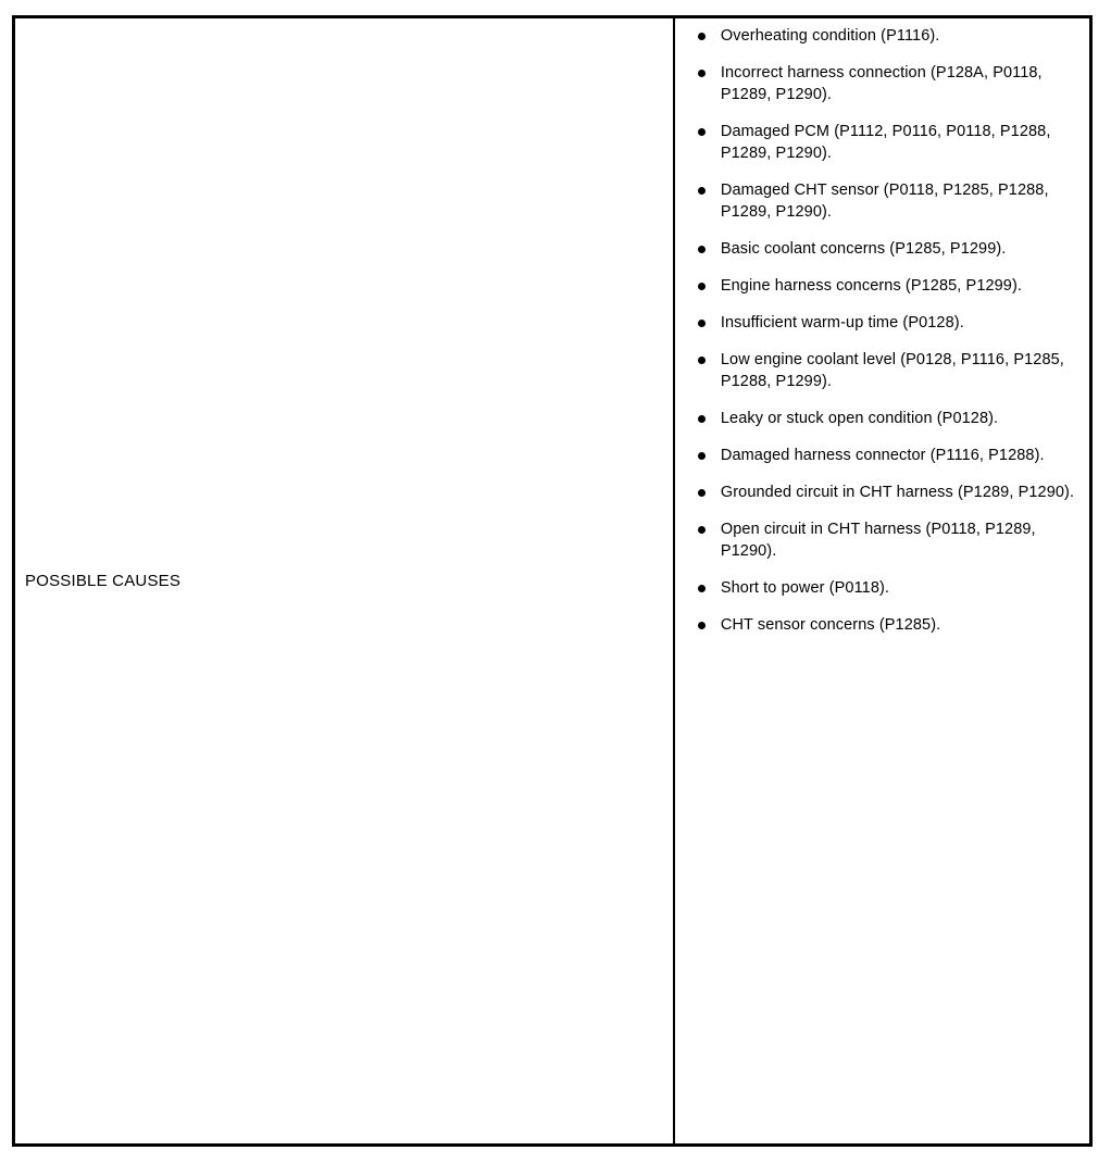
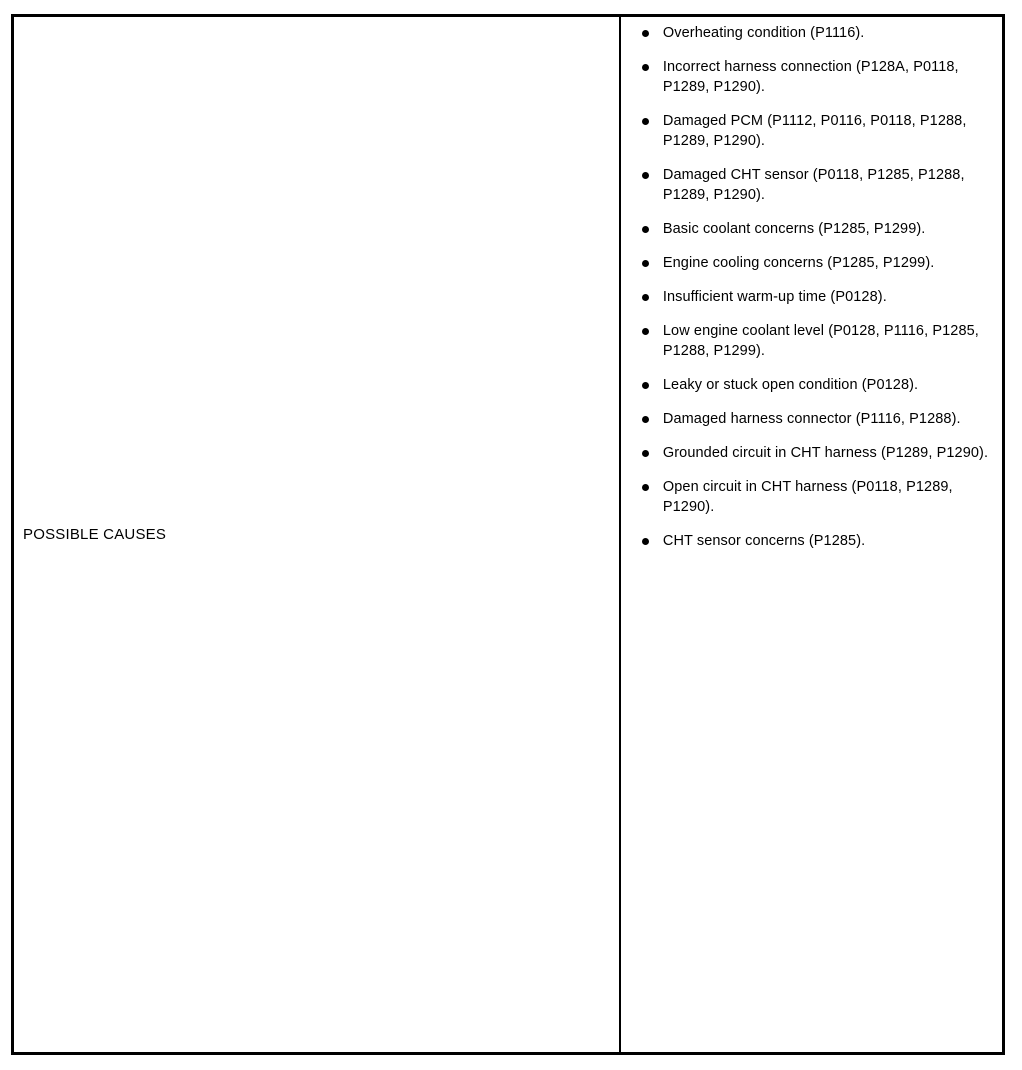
  POSSIBLE CAUSES
  Overheating condition (P1116).
  Incorrect harness connection (P128A, P0118, P1289, P1290).
  Damaged PCM (P1112, P0116, P0118, P1288, P1289, P1290).
  Damaged CHT sensor (P0118, P1285, P1288, P1289, P1290).
  Basic coolant concerns (P1285, P1299).
- Engine harness concerns (P1285, P1299).
+ Engine cooling concerns (P1285, P1299).
  Insufficient warm-up time (P0128).
  Low engine coolant level (P0128, P1116, P1285, P1288, P1299).
  Leaky or stuck open condition (P0128).
  Damaged harness connector (P1116, P1288).
  Grounded circuit in CHT harness (P1289, P1290).
  Open circuit in CHT harness (P0118, P1289, P1290).
- Short to power (P0118).
  CHT sensor concerns (P1285).
